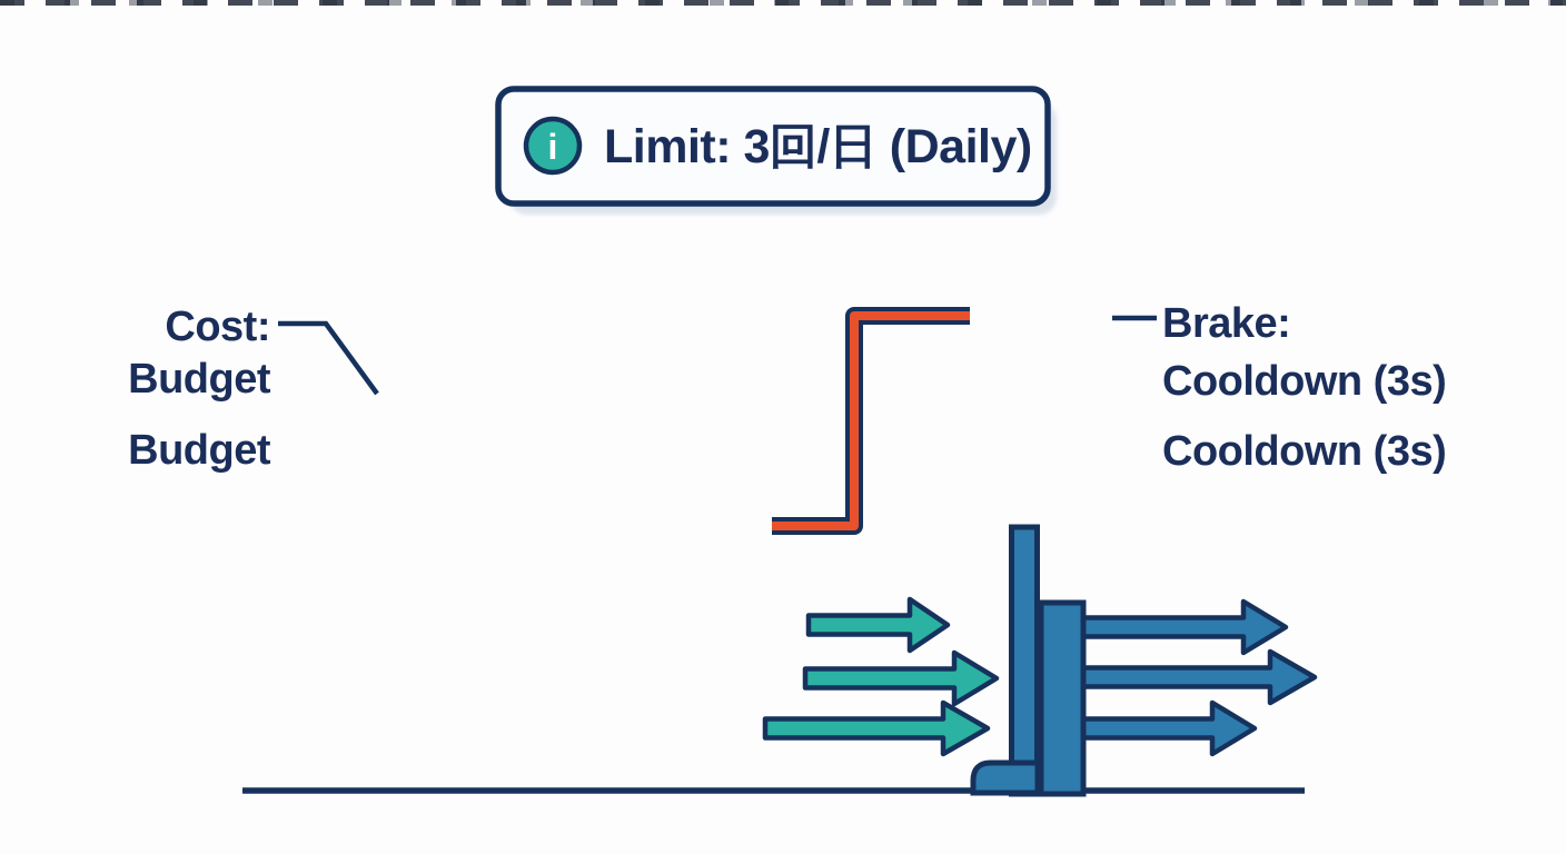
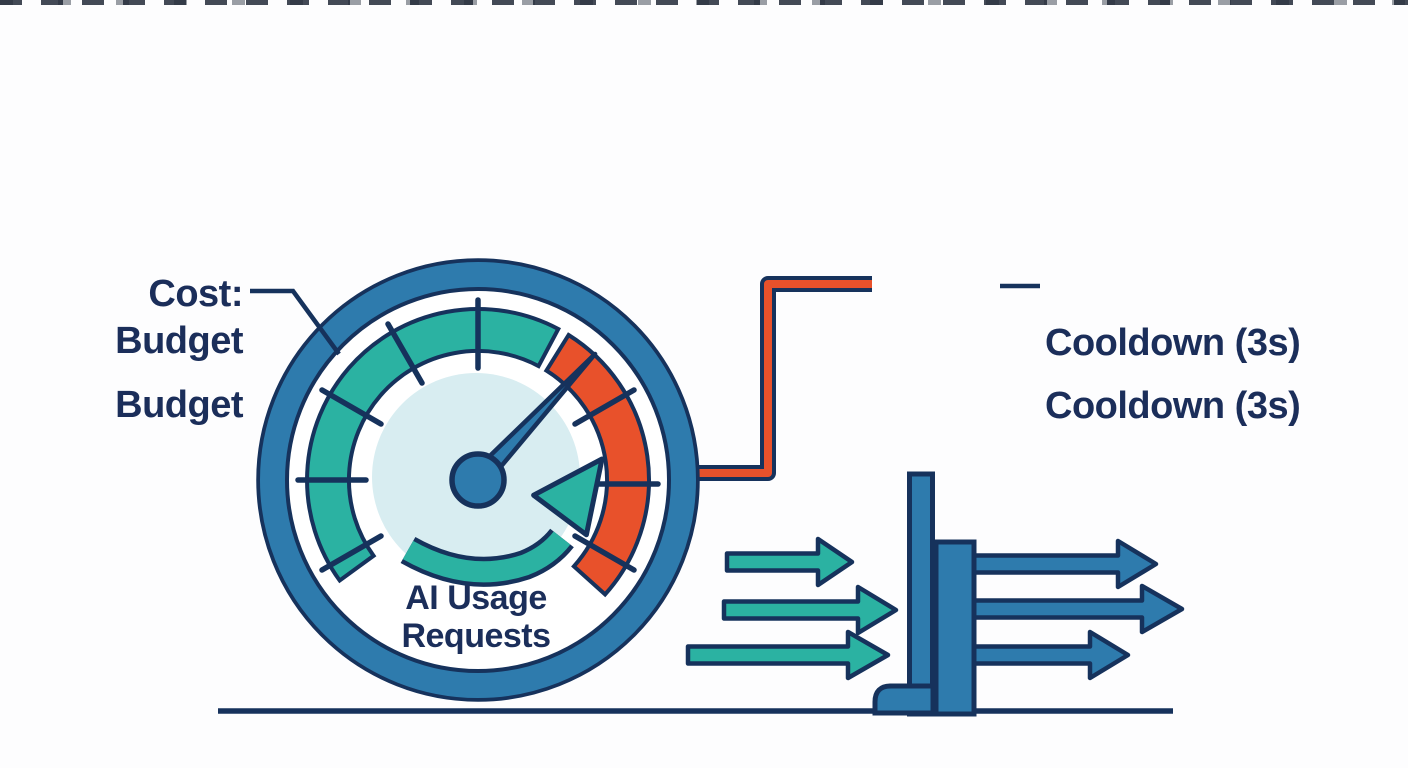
+ AI Usage
+ Requests
  Cost:
  Budget
  Budget
- Brake:
  Cooldown (3s)
  Cooldown (3s)
- i
- Limit: 3回/日 (Daily)
